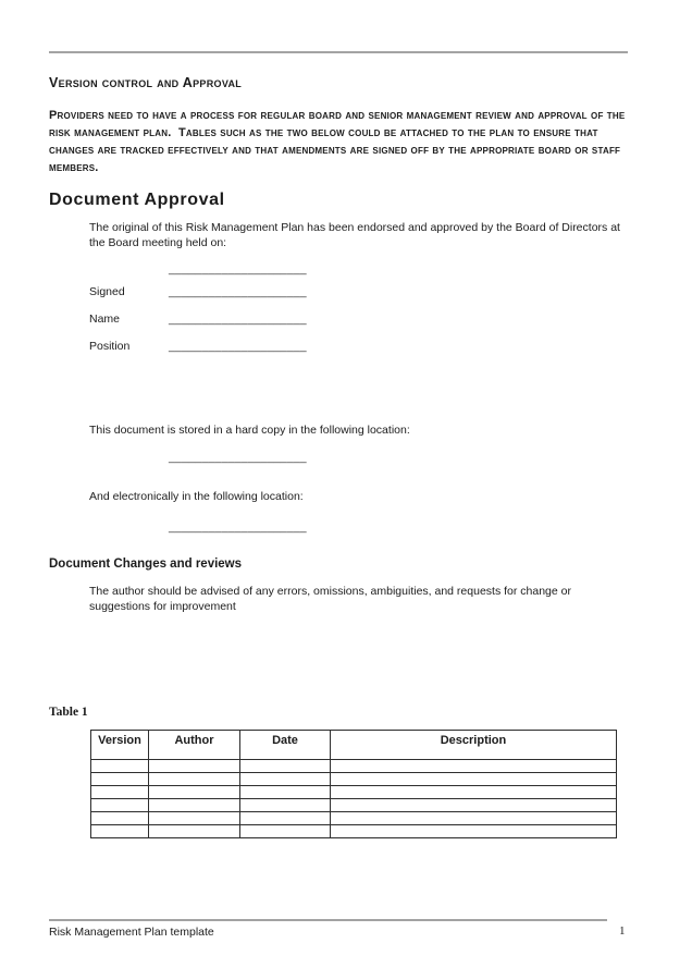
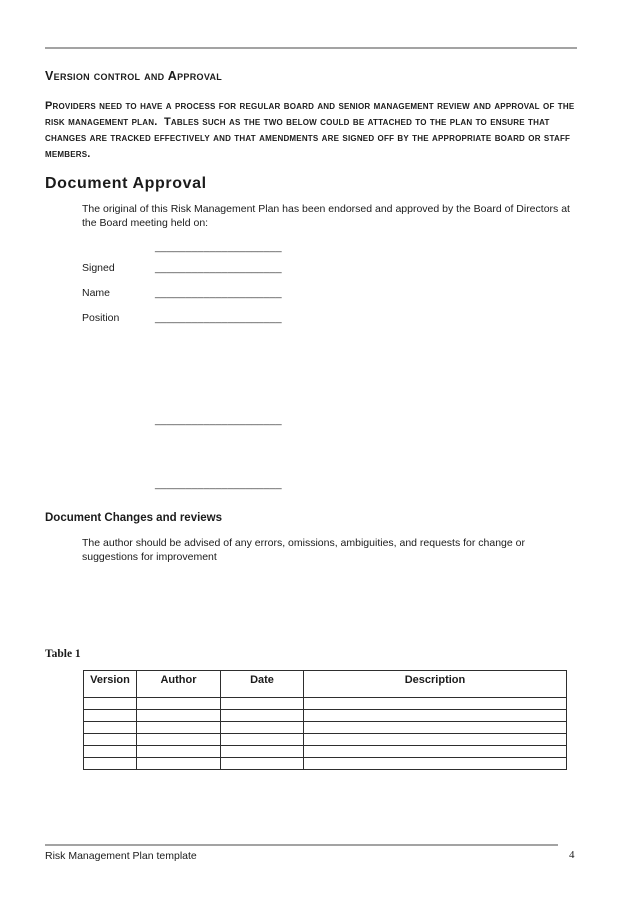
  Version control and Approval
  Providers need to have a process for regular board and senior management review and approval of the risk management plan. Tables such as the two below could be attached to the plan to ensure that changes are tracked effectively and that amendments are signed off by the appropriate board or staff members.
  Document Approval
  The original of this Risk Management Plan has been endorsed and approved by the Board of Directors at the Board meeting held on:
  _____________________
  Signed
  _____________________
  Name
  _____________________
  Position
  _____________________
- This document is stored in a hard copy in the following location:
  _____________________
- And electronically in the following location:
  _____________________
  Document Changes and reviews
  The author should be advised of any errors, omissions, ambiguities, and requests for change or suggestions for improvement
  Table 1
  Version	Author	Date	Description
  Risk Management Plan template
- 1
+ 4
